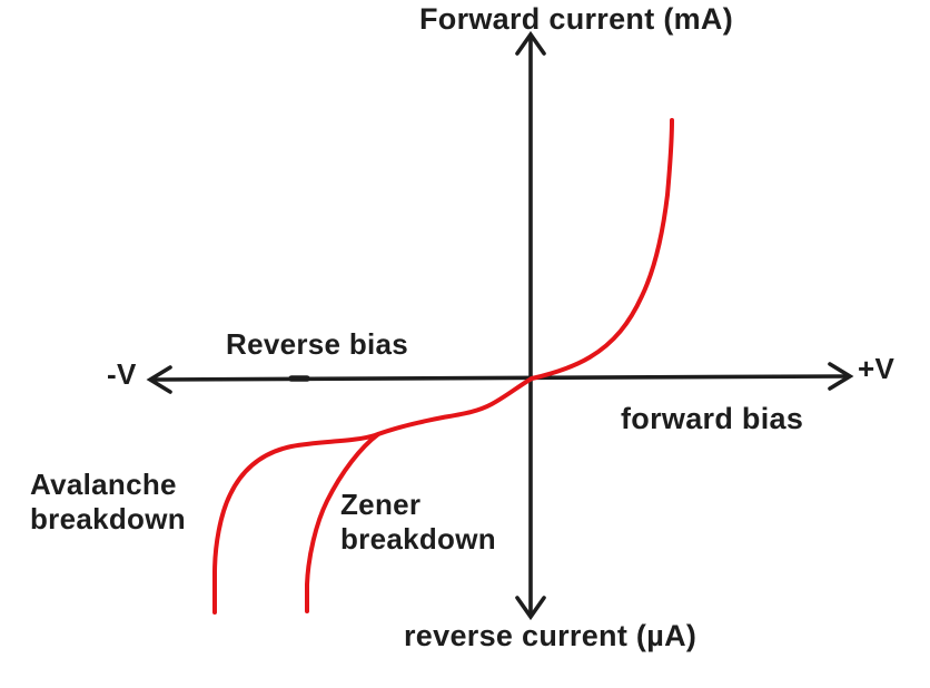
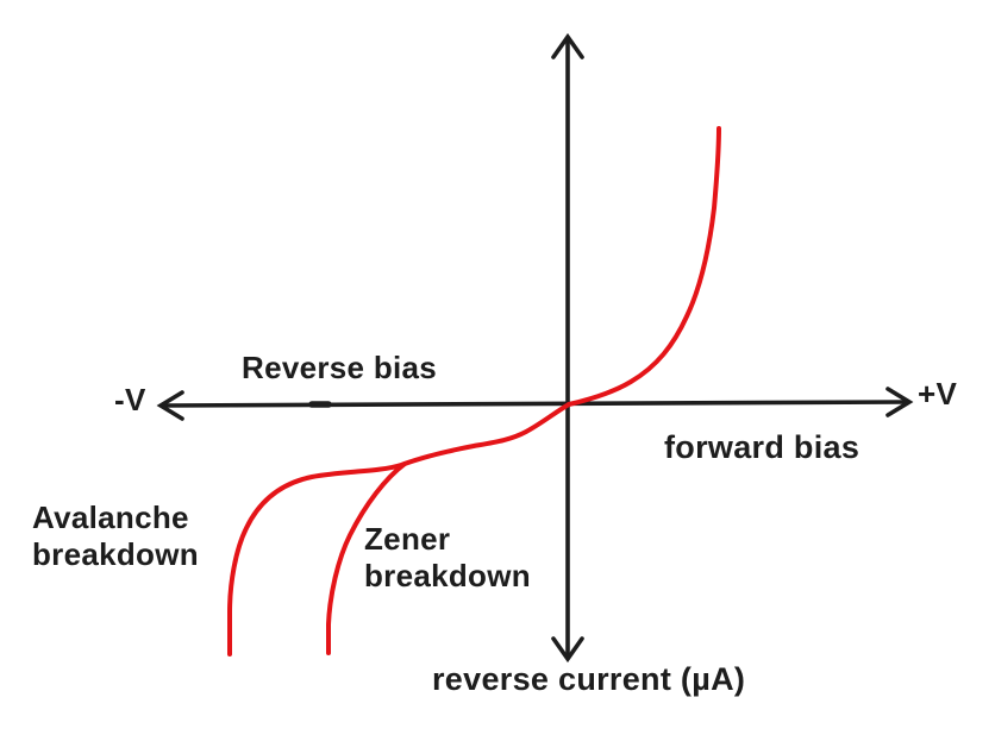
- Forward current (mA)
  Reverse bias
  -V
  +V
  forward bias
  Avalanche
  breakdown
  Zener
  breakdown
  reverse current (µA)
